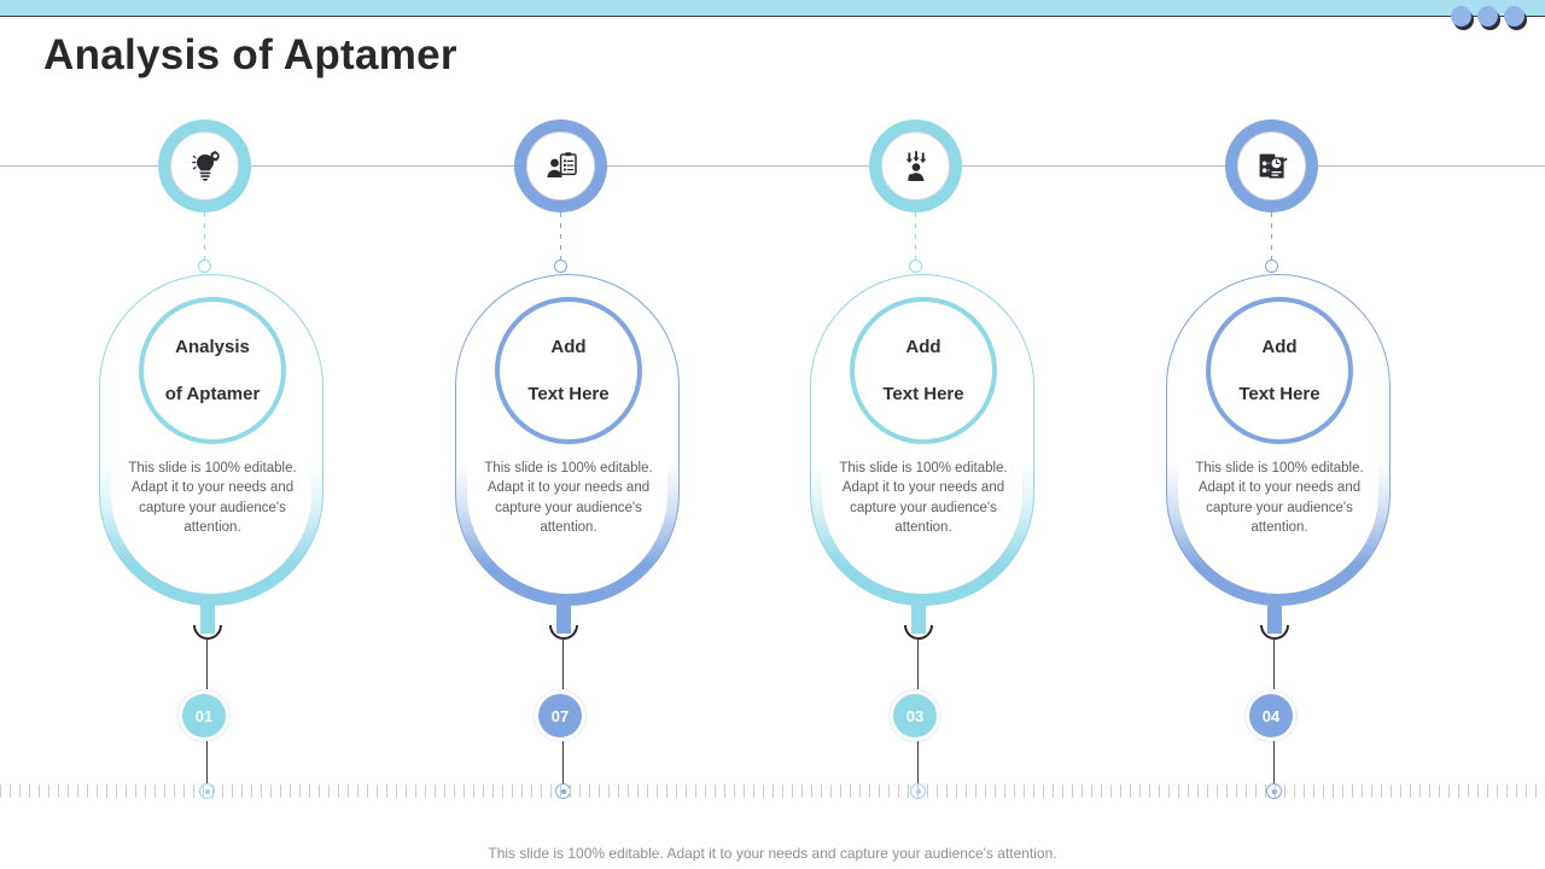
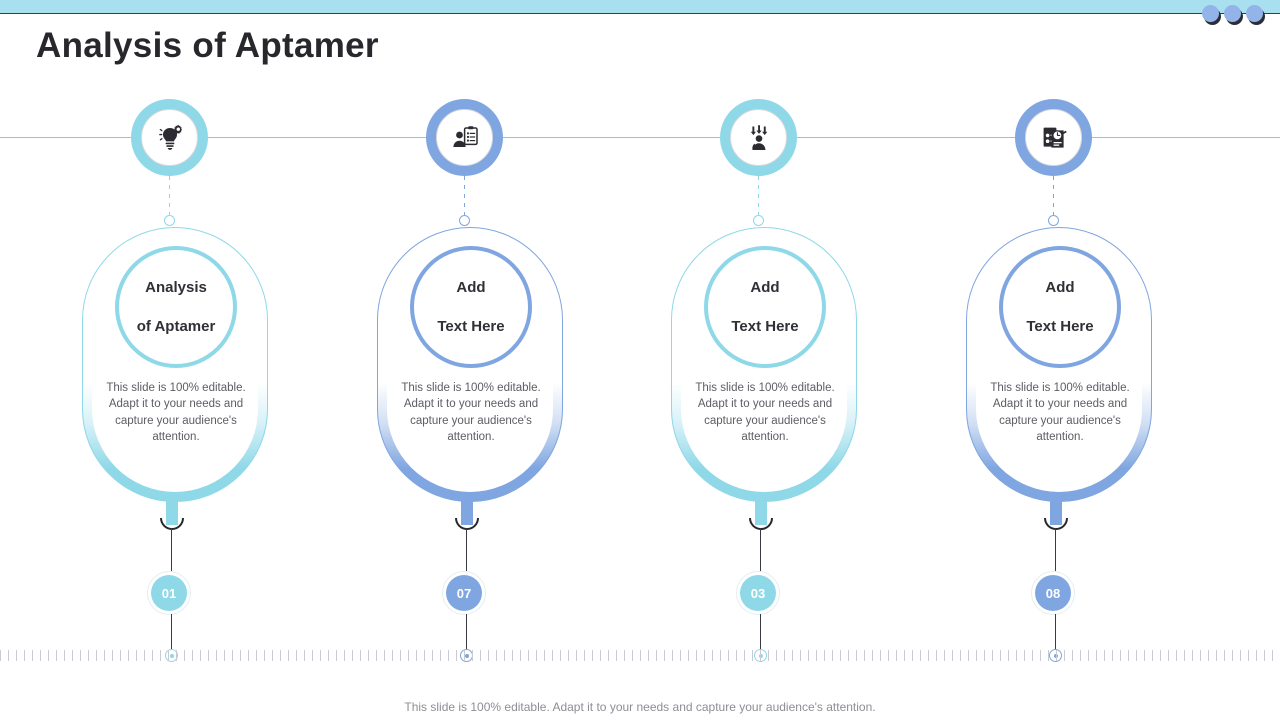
  Analysis of Aptamer
  Analysis
  of Aptamer
  This slide is 100% editable. Adapt it to your needs and capture your audience's attention.
  01
  Add
  Text Here
  This slide is 100% editable. Adapt it to your needs and capture your audience's attention.
  07
  Add
  Text Here
  This slide is 100% editable. Adapt it to your needs and capture your audience's attention.
  03
  Add
  Text Here
  This slide is 100% editable. Adapt it to your needs and capture your audience's attention.
- 04
+ 08
  This slide is 100% editable. Adapt it to your needs and capture your audience's attention.
